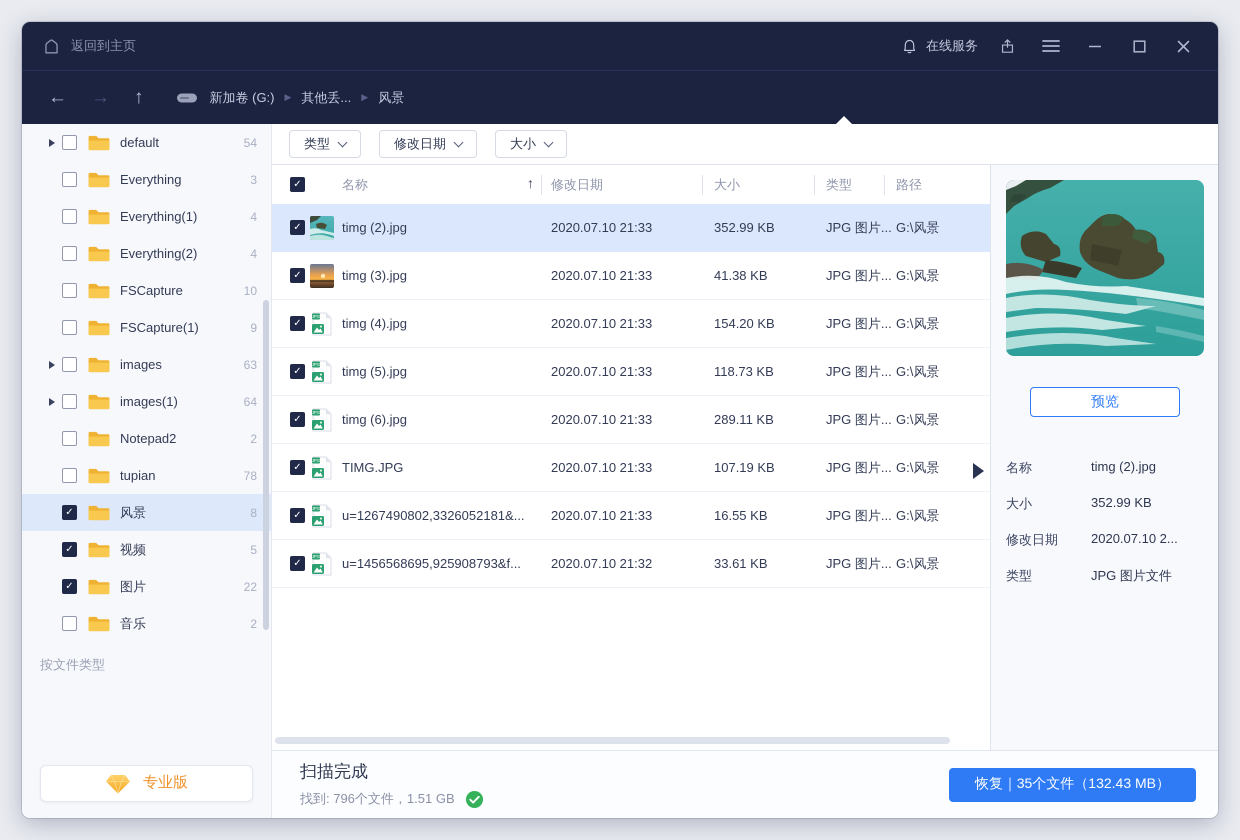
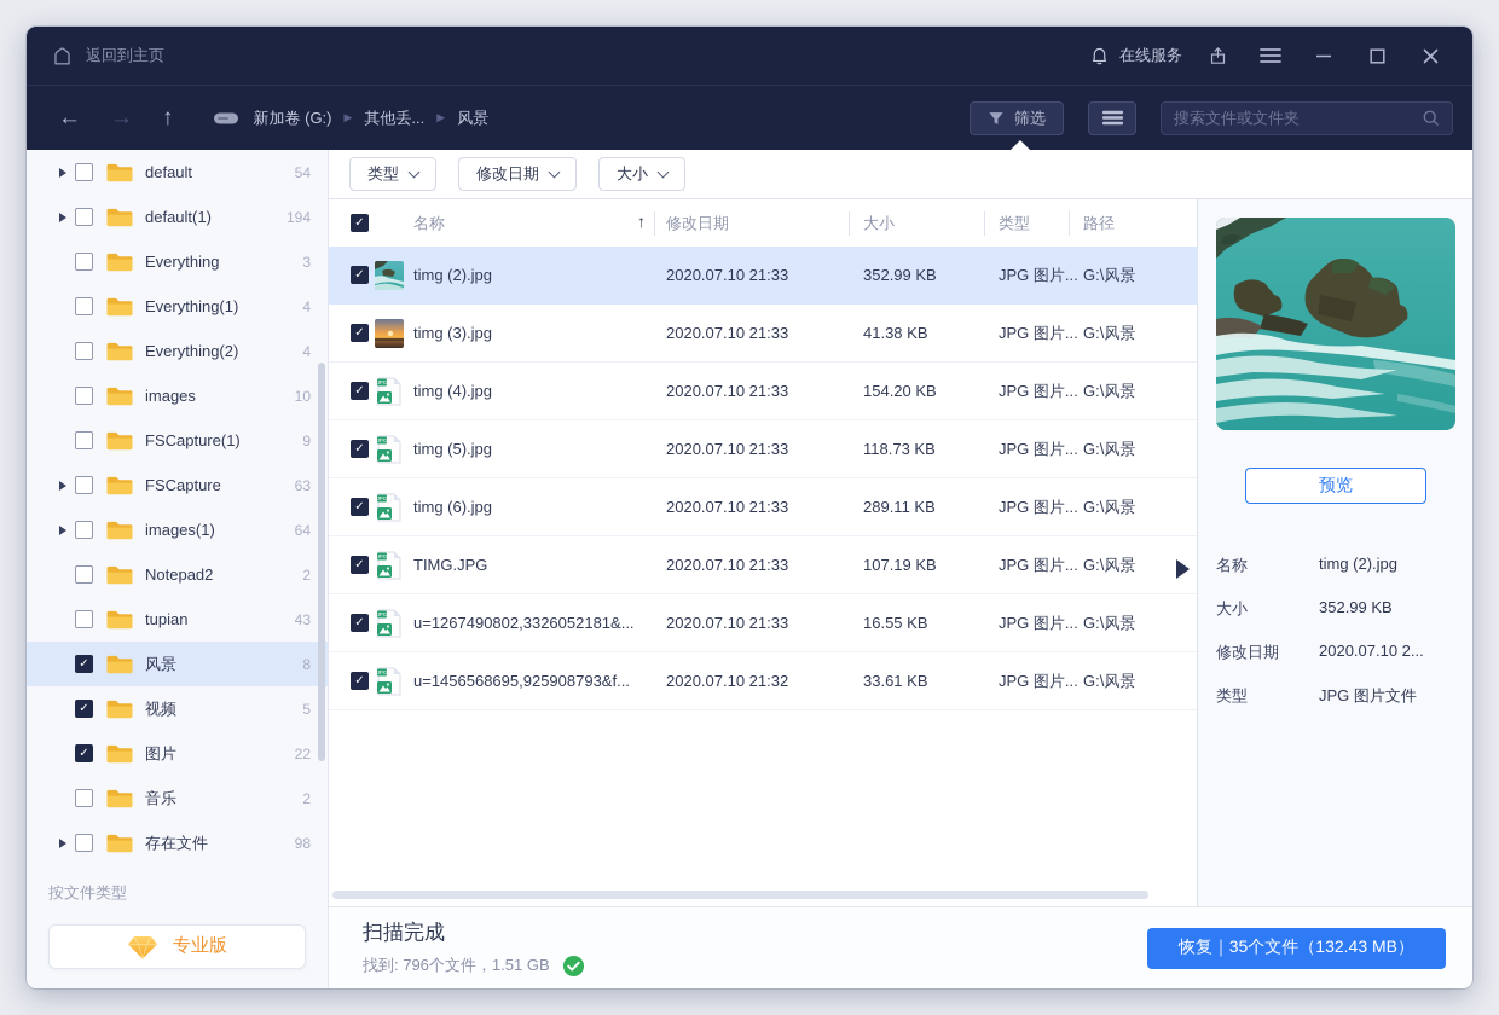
  返回到主页
  在线服务
  ←
  →
  ↑
  新加卷 (G:)
  ▶
  其他丢...
  ▶
  风景
+ 筛选
+ 搜索文件或文件夹
  default
  54
+ default(1)
+ 194
  Everything
  3
  Everything(1)
  4
  Everything(2)
  4
- FSCapture
+ images
  10
  FSCapture(1)
  9
- images
+ FSCapture
  63
  images(1)
  64
  Notepad2
  2
  tupian
- 78
+ 43
  风景
  8
  视频
  5
  图片
  22
  音乐
  2
+ 存在文件
+ 98
  按文件类型
  专业版
  类型
  修改日期
  大小
  名称
  ↑
  修改日期
  大小
  类型
  路径
  timg (2).jpg
  2020.07.10 21:33
  352.99 KB
  JPG 图片...
  G:\风景
  timg (3).jpg
  2020.07.10 21:33
  41.38 KB
  JPG 图片...
  G:\风景
  timg (4).jpg
  2020.07.10 21:33
  154.20 KB
  JPG 图片...
  G:\风景
  timg (5).jpg
  2020.07.10 21:33
  118.73 KB
  JPG 图片...
  G:\风景
  timg (6).jpg
  2020.07.10 21:33
  289.11 KB
  JPG 图片...
  G:\风景
  TIMG.JPG
  2020.07.10 21:33
  107.19 KB
  JPG 图片...
  G:\风景
  u=1267490802,3326052181&...
  2020.07.10 21:33
  16.55 KB
  JPG 图片...
  G:\风景
  u=1456568695,925908793&f...
  2020.07.10 21:32
  33.61 KB
  JPG 图片...
  G:\风景
  预览
  名称
  timg (2).jpg
  大小
  352.99 KB
  修改日期
  2020.07.10 2...
  类型
  JPG 图片文件
  扫描完成
  找到: 796个文件，1.51 GB
  恢复｜35个文件（132.43 MB）
